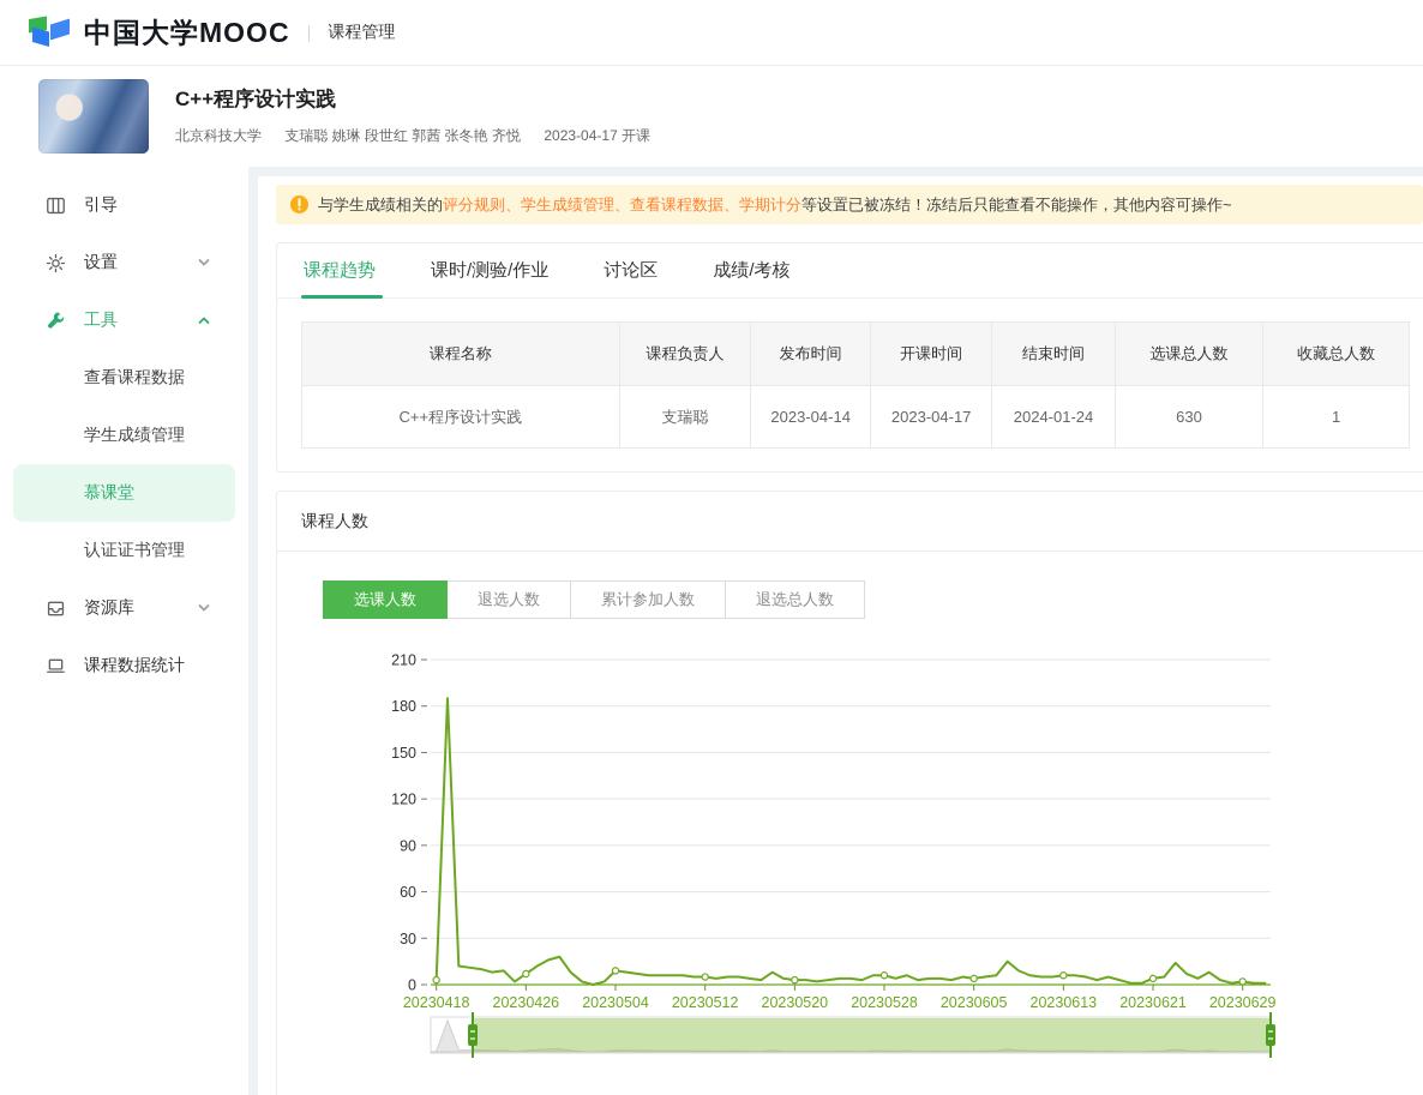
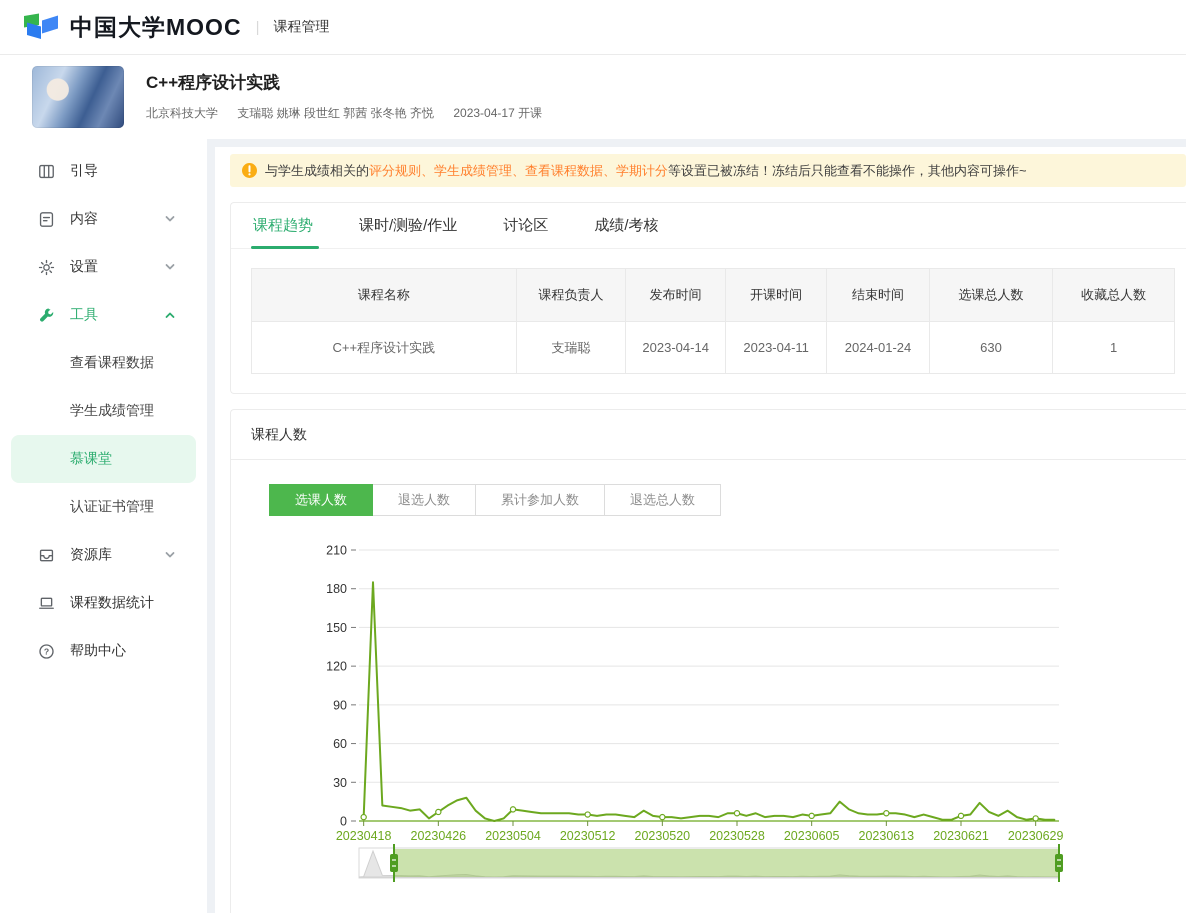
  中国大学MOOC
  |
  课程管理
  C++程序设计实践
  北京科技大学 支瑞聪 姚琳 段世红 郭茜 张冬艳 齐悦 2023-04-17 开课
  引导
+ 内容
  设置
  工具
  查看课程数据
  学生成绩管理
  慕课堂
  认证证书管理
  资源库
  课程数据统计
+ ?
+ 帮助中心
  与学生成绩相关的评分规则、学生成绩管理、查看课程数据、学期计分等设置已被冻结！冻结后只能查看不能操作，其他内容可操作~
  课程趋势
  课时/测验/作业
  讨论区
  成绩/考核
  课程名称
  课程负责人
  发布时间
  开课时间
  结束时间
  选课总人数
  收藏总人数
  C++程序设计实践
  支瑞聪
  2023-04-14
- 2023-04-17
+ 2023-04-11
  2024-01-24
  630
  1
  课程人数
  选课人数
  退选人数
  累计参加人数
  退选总人数
  0
  30
  60
  90
  120
  150
  180
  210
  20230418
  20230426
  20230504
  20230512
  20230520
  20230528
  20230605
  20230613
  20230621
  20230629
